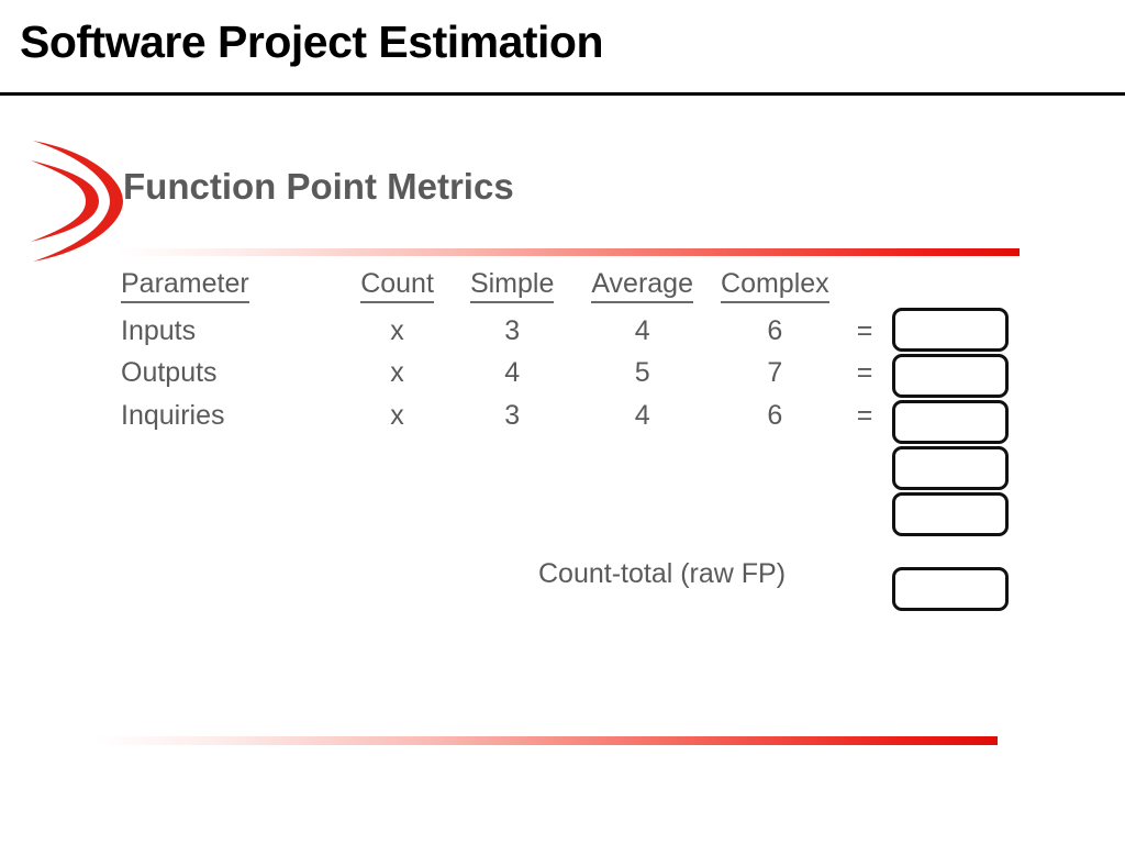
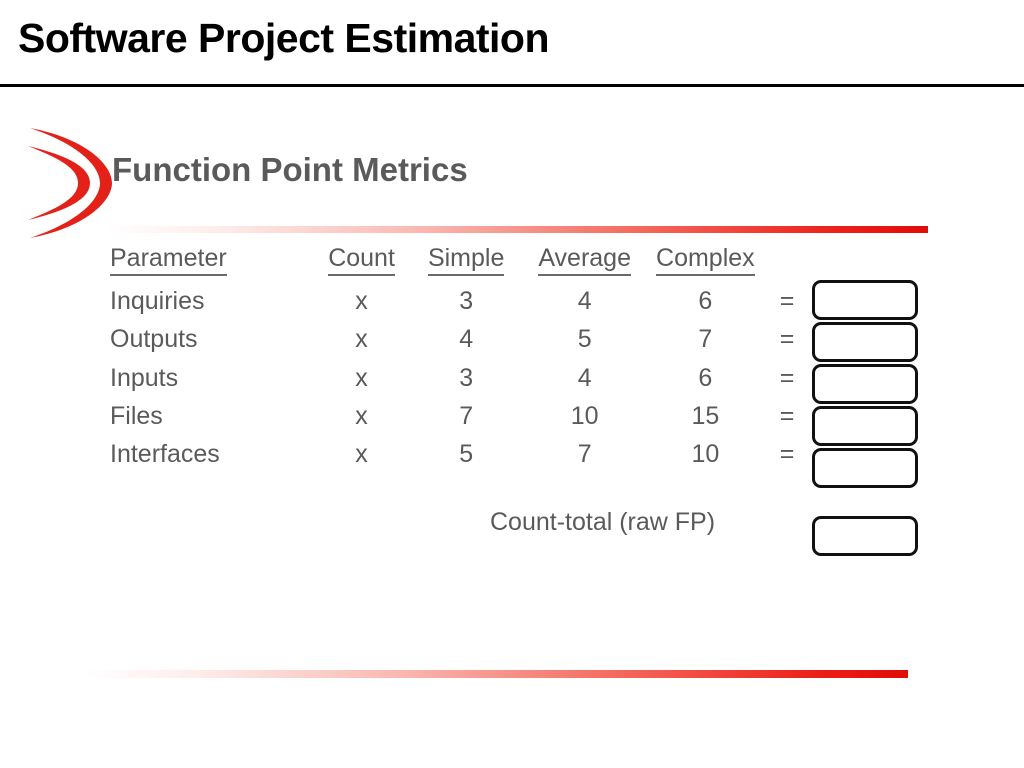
  Software Project Estimation
  Function Point Metrics
  Parameter	Count	Simple	Average	Complex
- Inputs	x	3	4	6	=
+ Inquiries	x	3	4	6	=
  Outputs	x	4	5	7	=
- Inquiries	x	3	4	6	=
+ Inputs	x	3	4	6	=
+ Files	x	7	10	15	=
+ Interfaces	x	5	7	10	=
  Count-total (raw FP)
